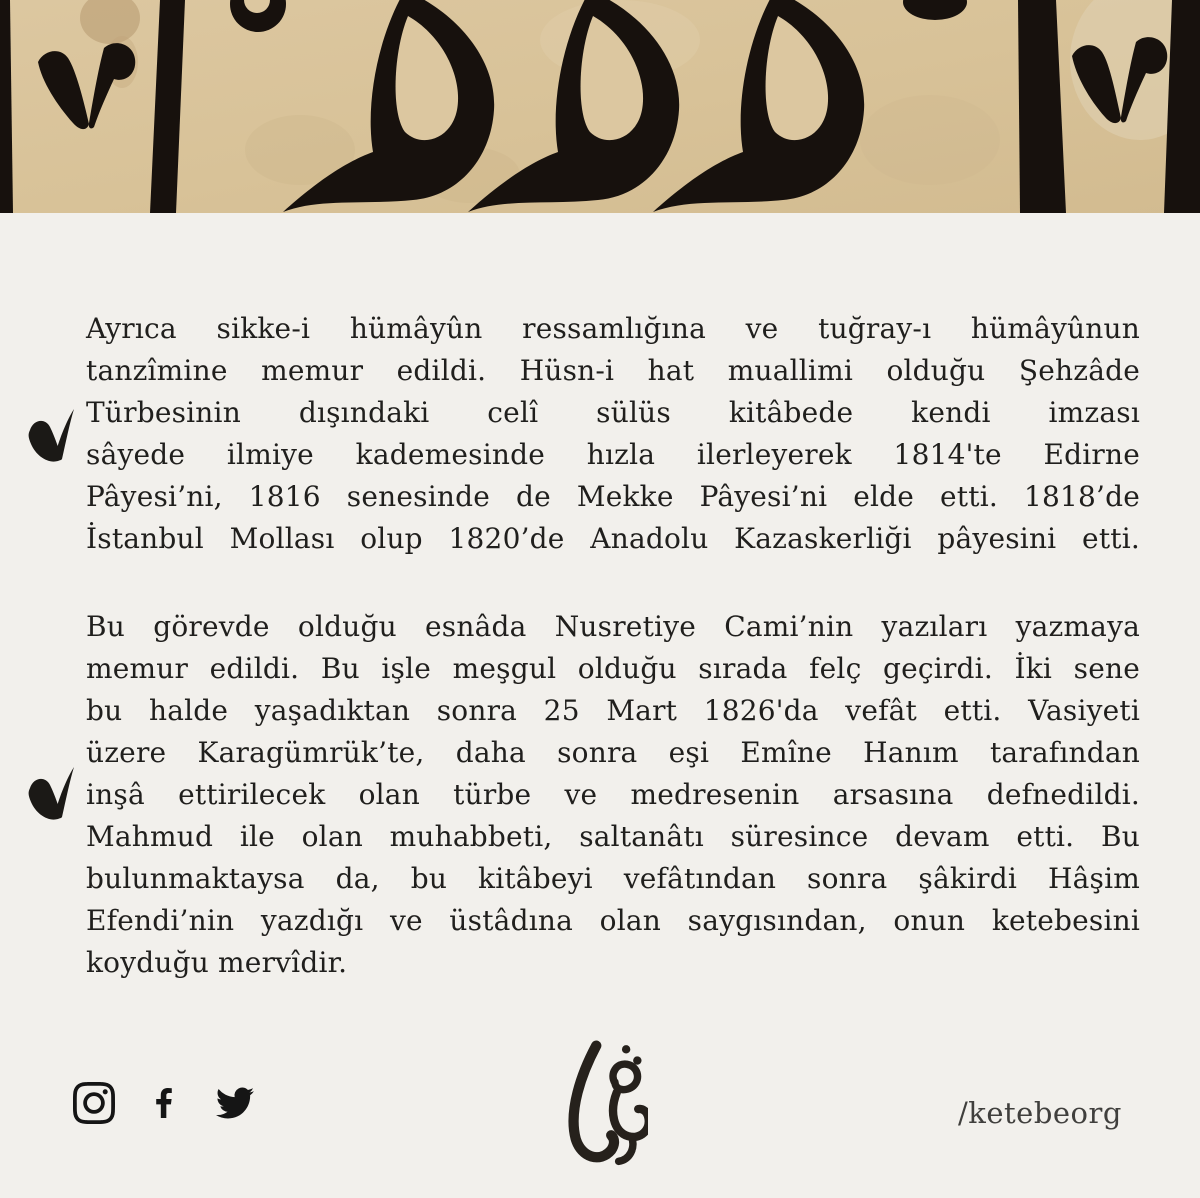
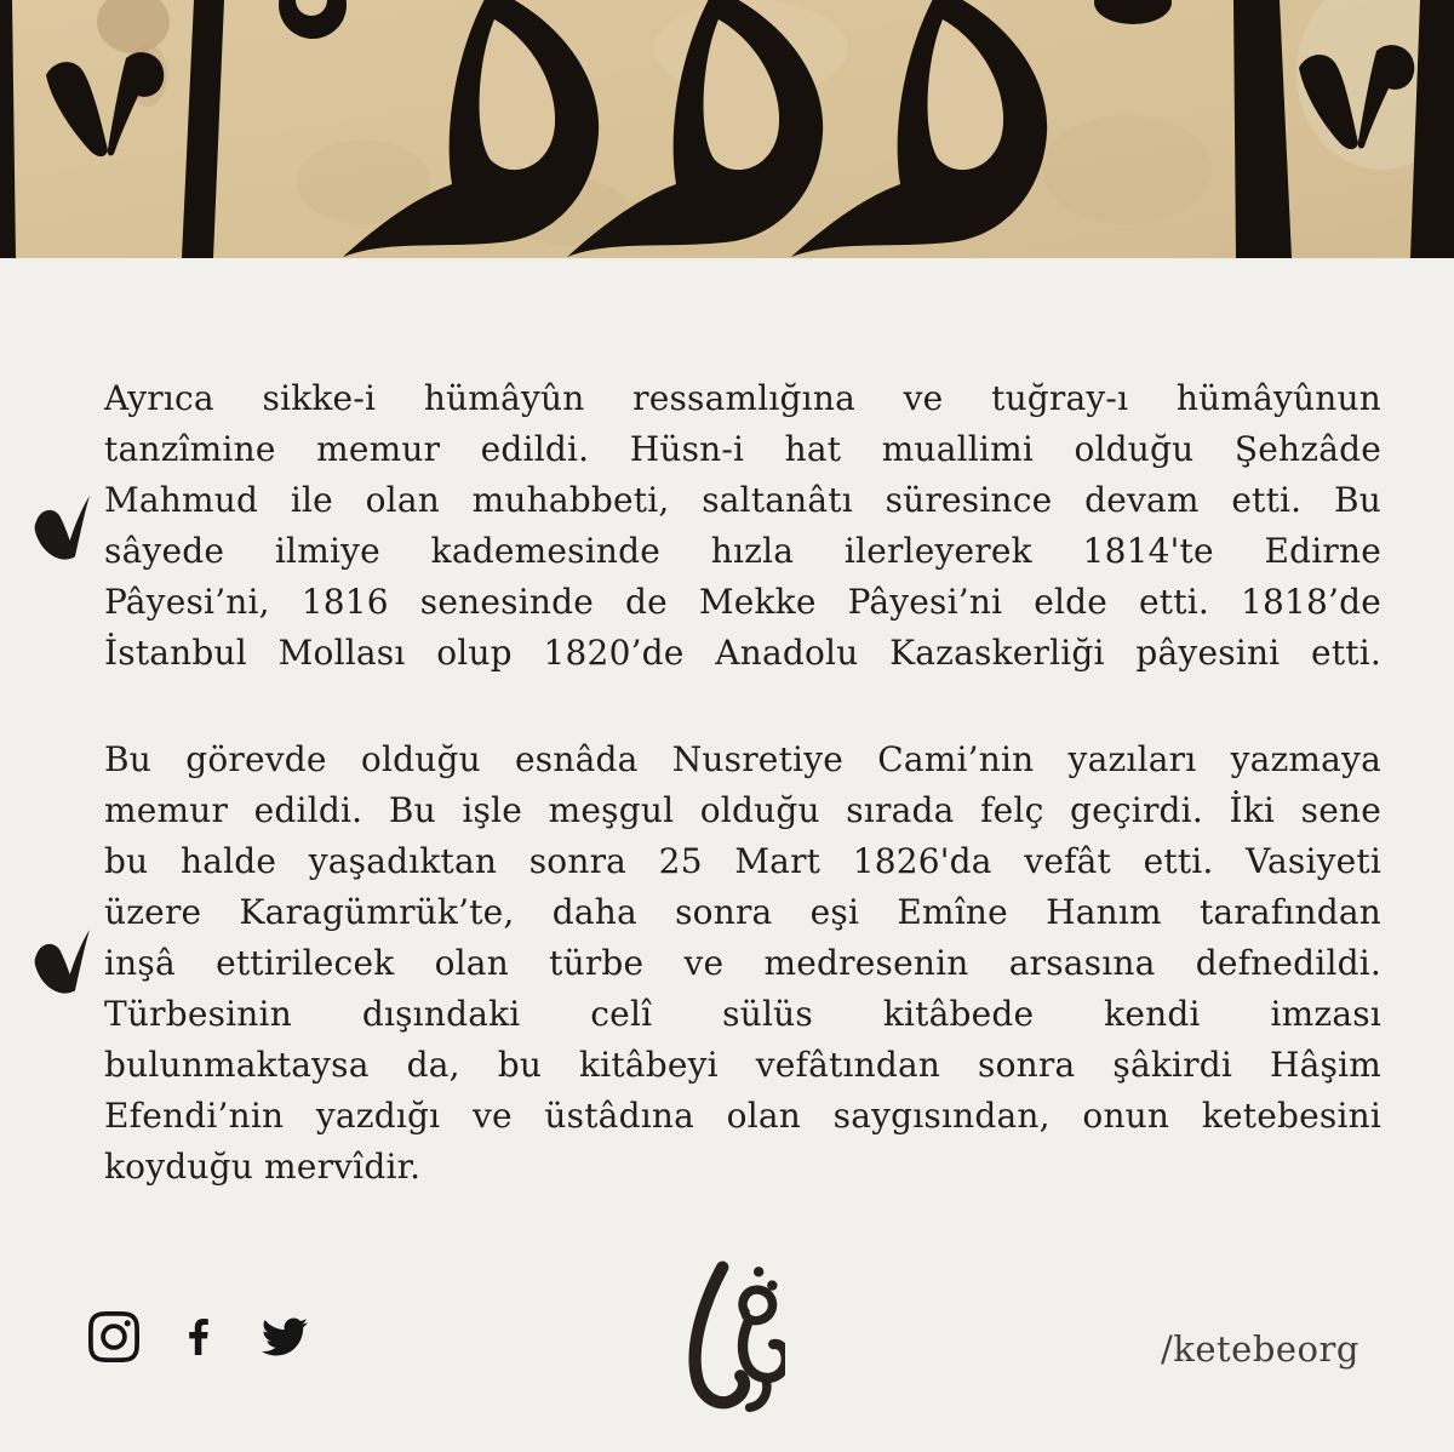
  Ayrıca sikke-i hümâyûn ressamlığına ve tuğray-ı hümâyûnun
  tanzîmine memur edildi. Hüsn-i hat muallimi olduğu Şehzâde
- Türbesinin dışındaki celî sülüs kitâbede kendi imzası
+ Mahmud ile olan muhabbeti, saltanâtı süresince devam etti. Bu
  sâyede ilmiye kademesinde hızla ilerleyerek 1814'te Edirne
  Pâyesi’ni, 1816 senesinde de Mekke Pâyesi’ni elde etti. 1818’de
  İstanbul Mollası olup 1820’de Anadolu Kazaskerliği pâyesini etti.
  Bu görevde olduğu esnâda Nusretiye Cami’nin yazıları yazmaya
  memur edildi. Bu işle meşgul olduğu sırada felç geçirdi. İki sene
  bu halde yaşadıktan sonra 25 Mart 1826'da vefât etti. Vasiyeti
  üzere Karagümrük’te, daha sonra eşi Emîne Hanım tarafından
  inşâ ettirilecek olan türbe ve medresenin arsasına defnedildi.
- Mahmud ile olan muhabbeti, saltanâtı süresince devam etti. Bu
+ Türbesinin dışındaki celî sülüs kitâbede kendi imzası
  bulunmaktaysa da, bu kitâbeyi vefâtından sonra şâkirdi Hâşim
  Efendi’nin yazdığı ve üstâdına olan saygısından, onun ketebesini
  koyduğu mervîdir.
  /ketebeorg
